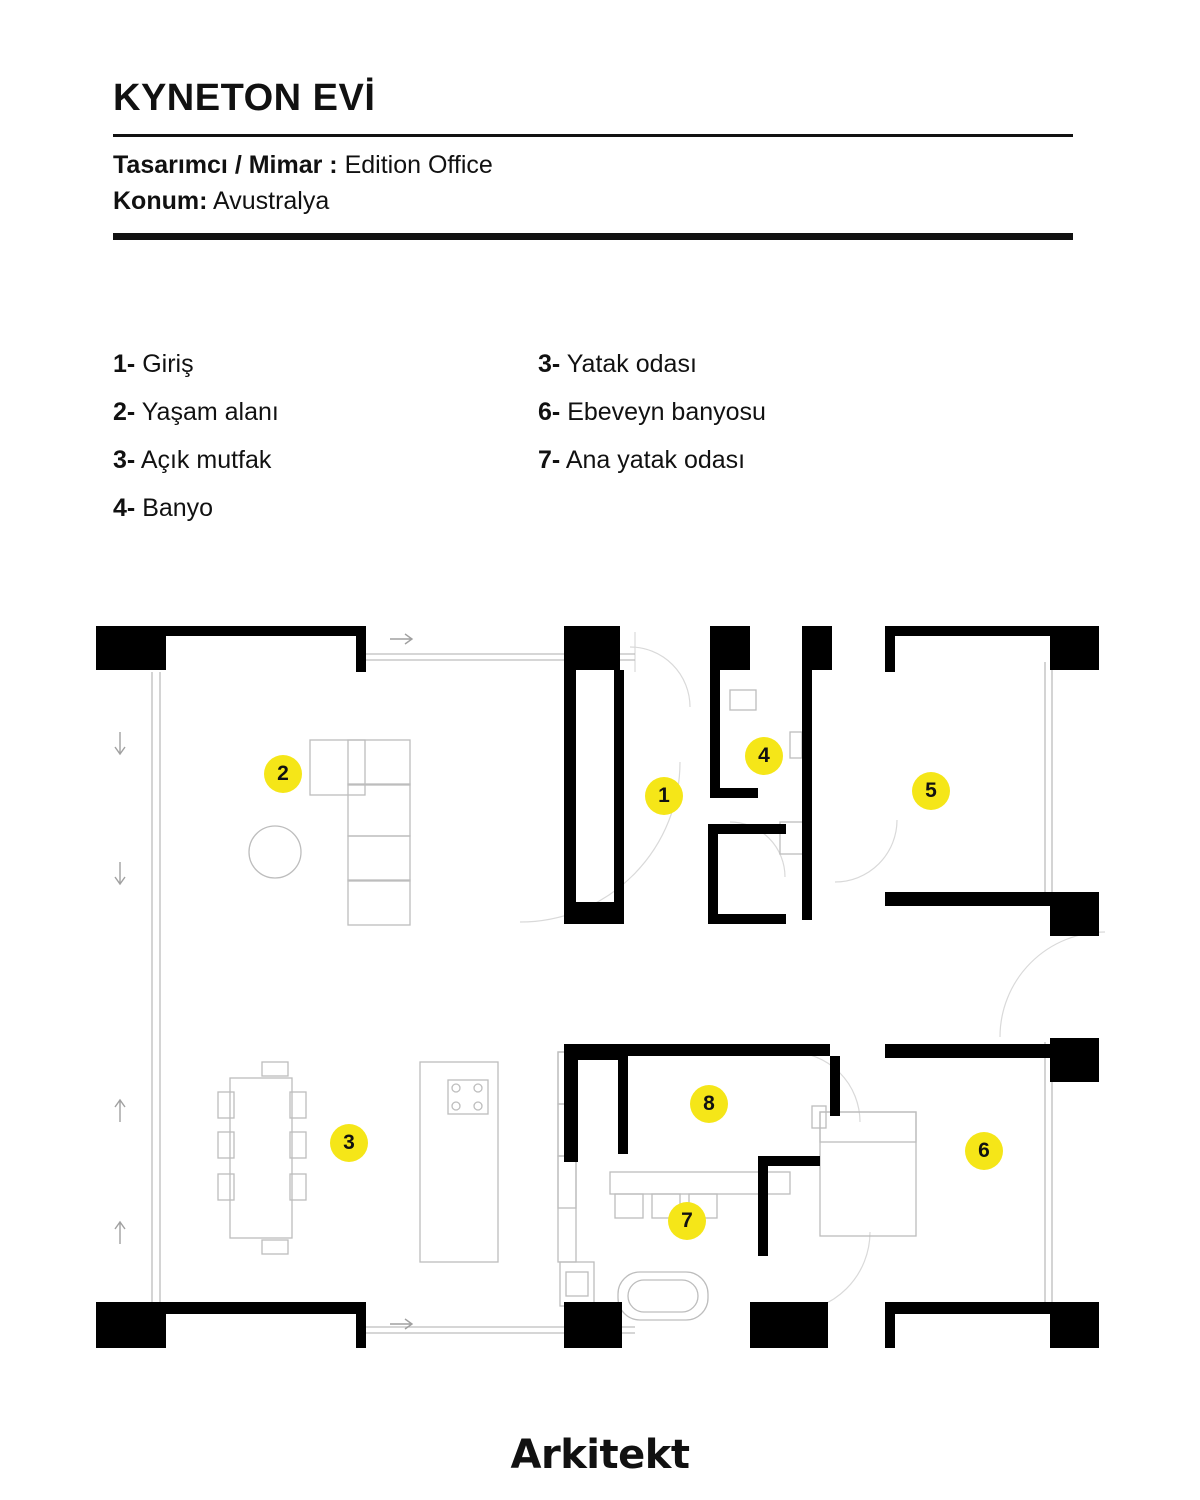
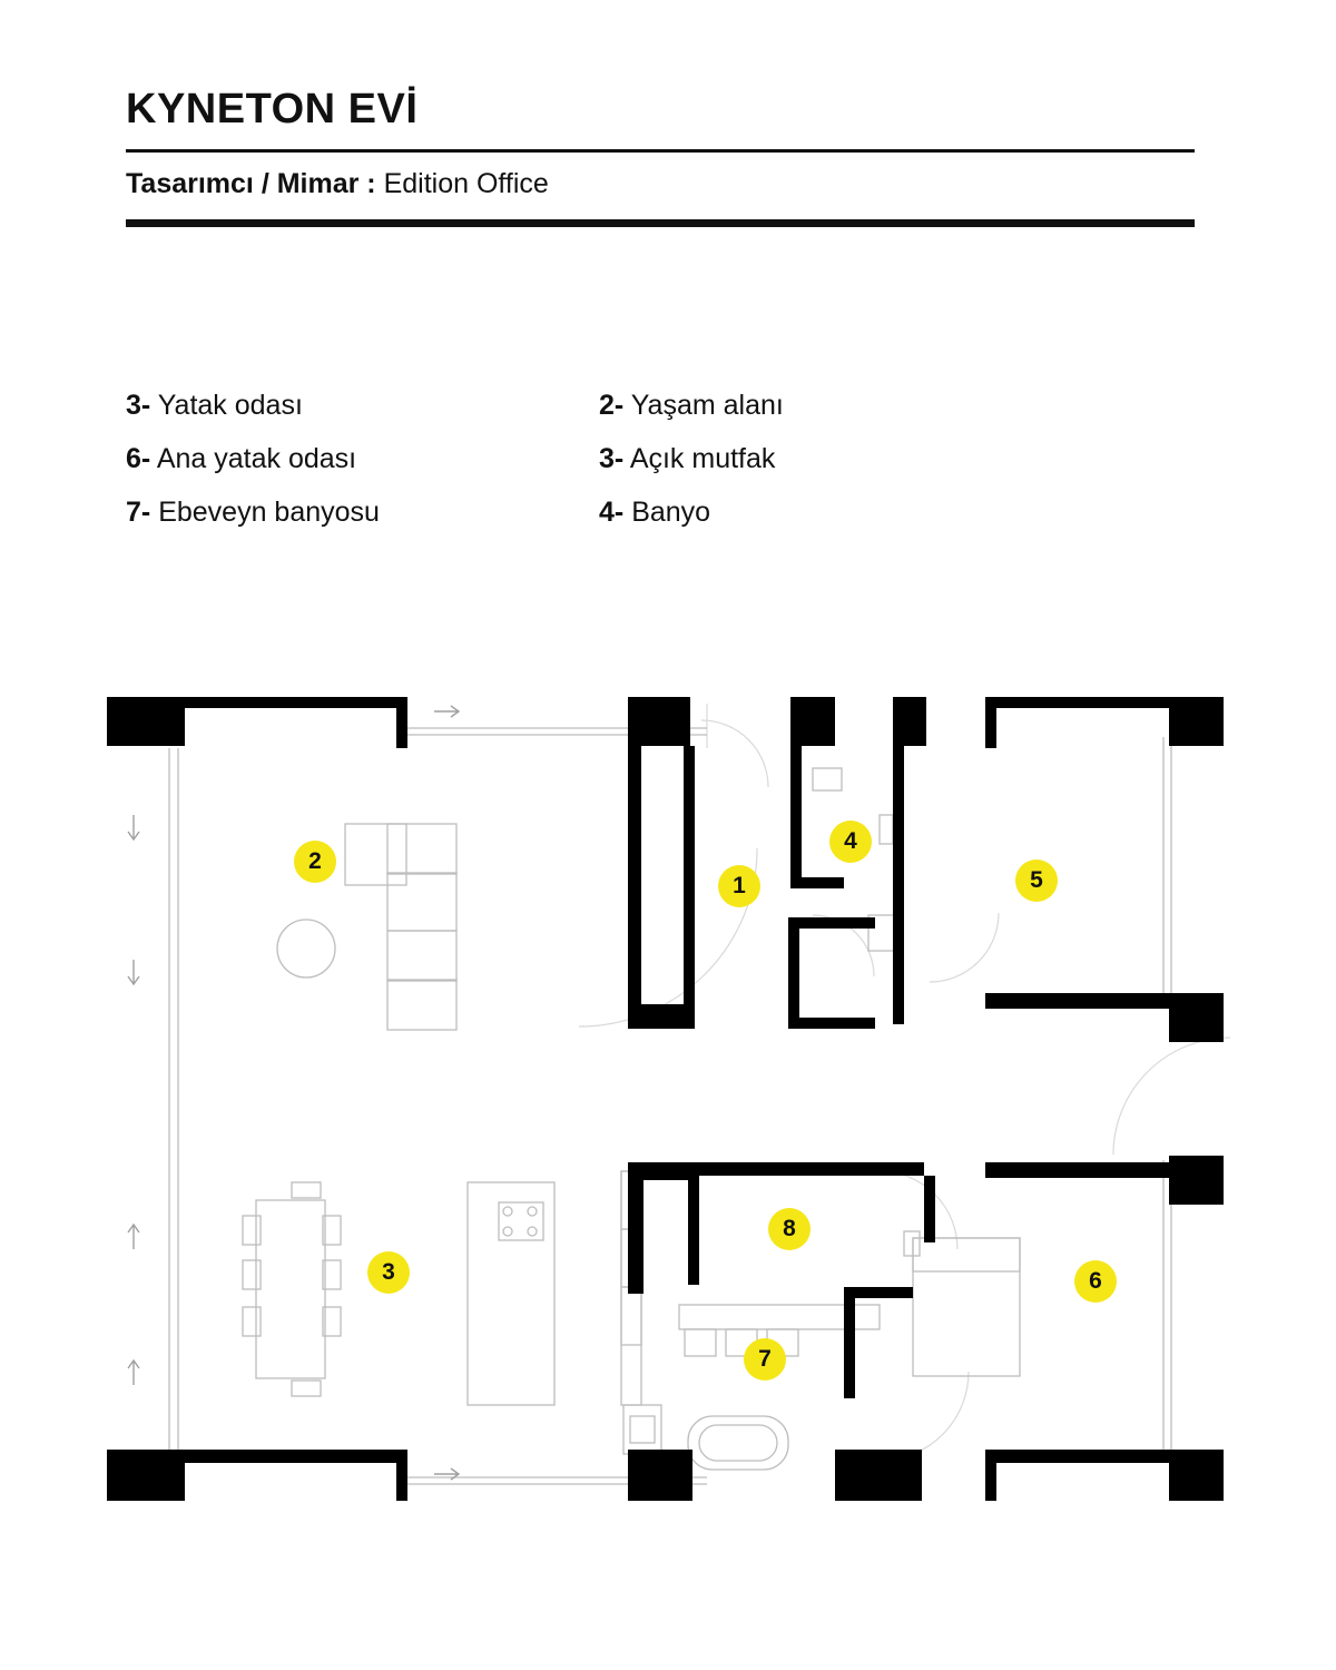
  KYNETON EVİ
  Tasarımcı / Mimar : Edition Office
- Konum: Avustralya
- 1- Giriş
  3- Yatak odası
  2- Yaşam alanı
- 6- Ebeveyn banyosu
+ 6- Ana yatak odası
  3- Açık mutfak
- 7- Ana yatak odası
+ 7- Ebeveyn banyosu
  4- Banyo
  2
  1
  4
  5
  8
  3
  6
  7
- Arkitekt
